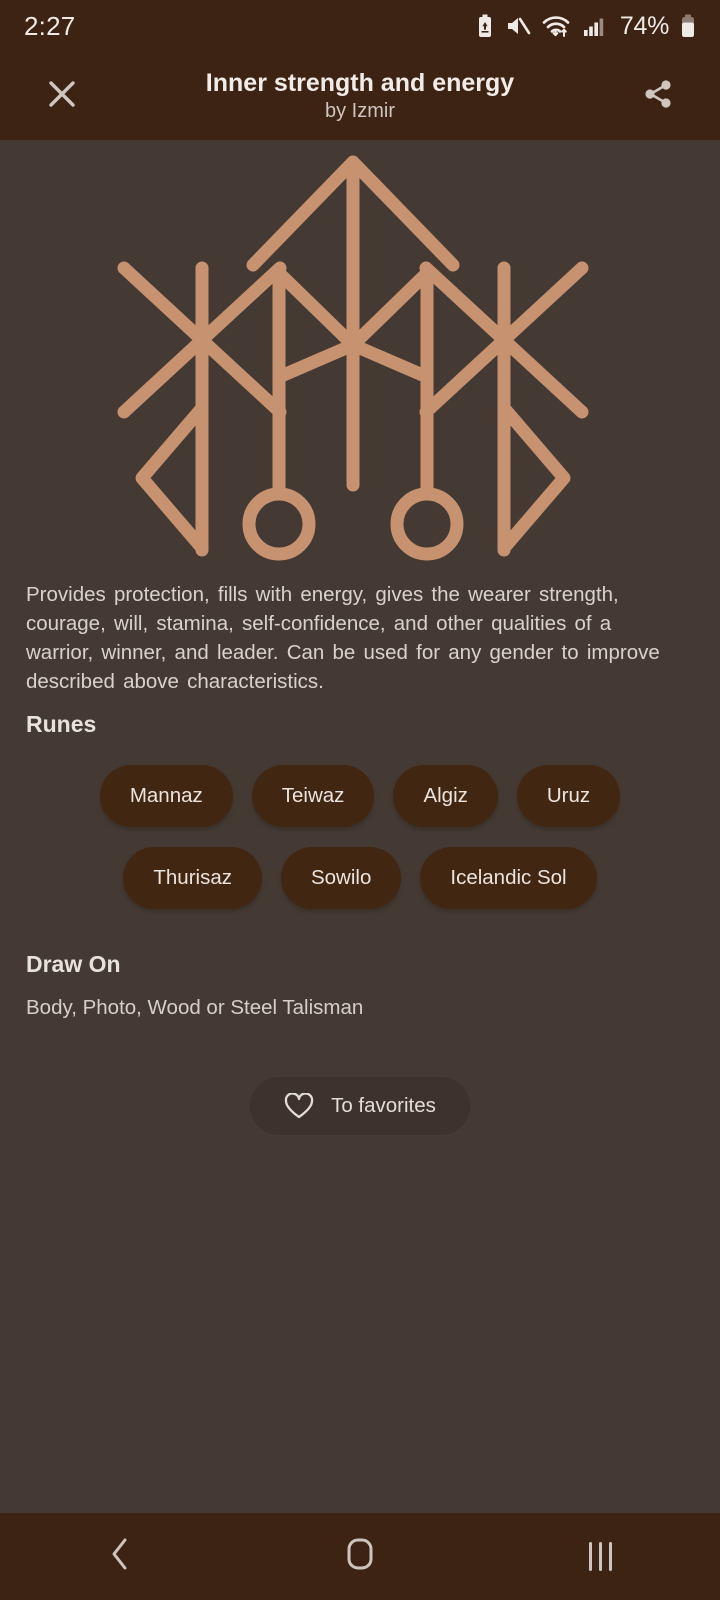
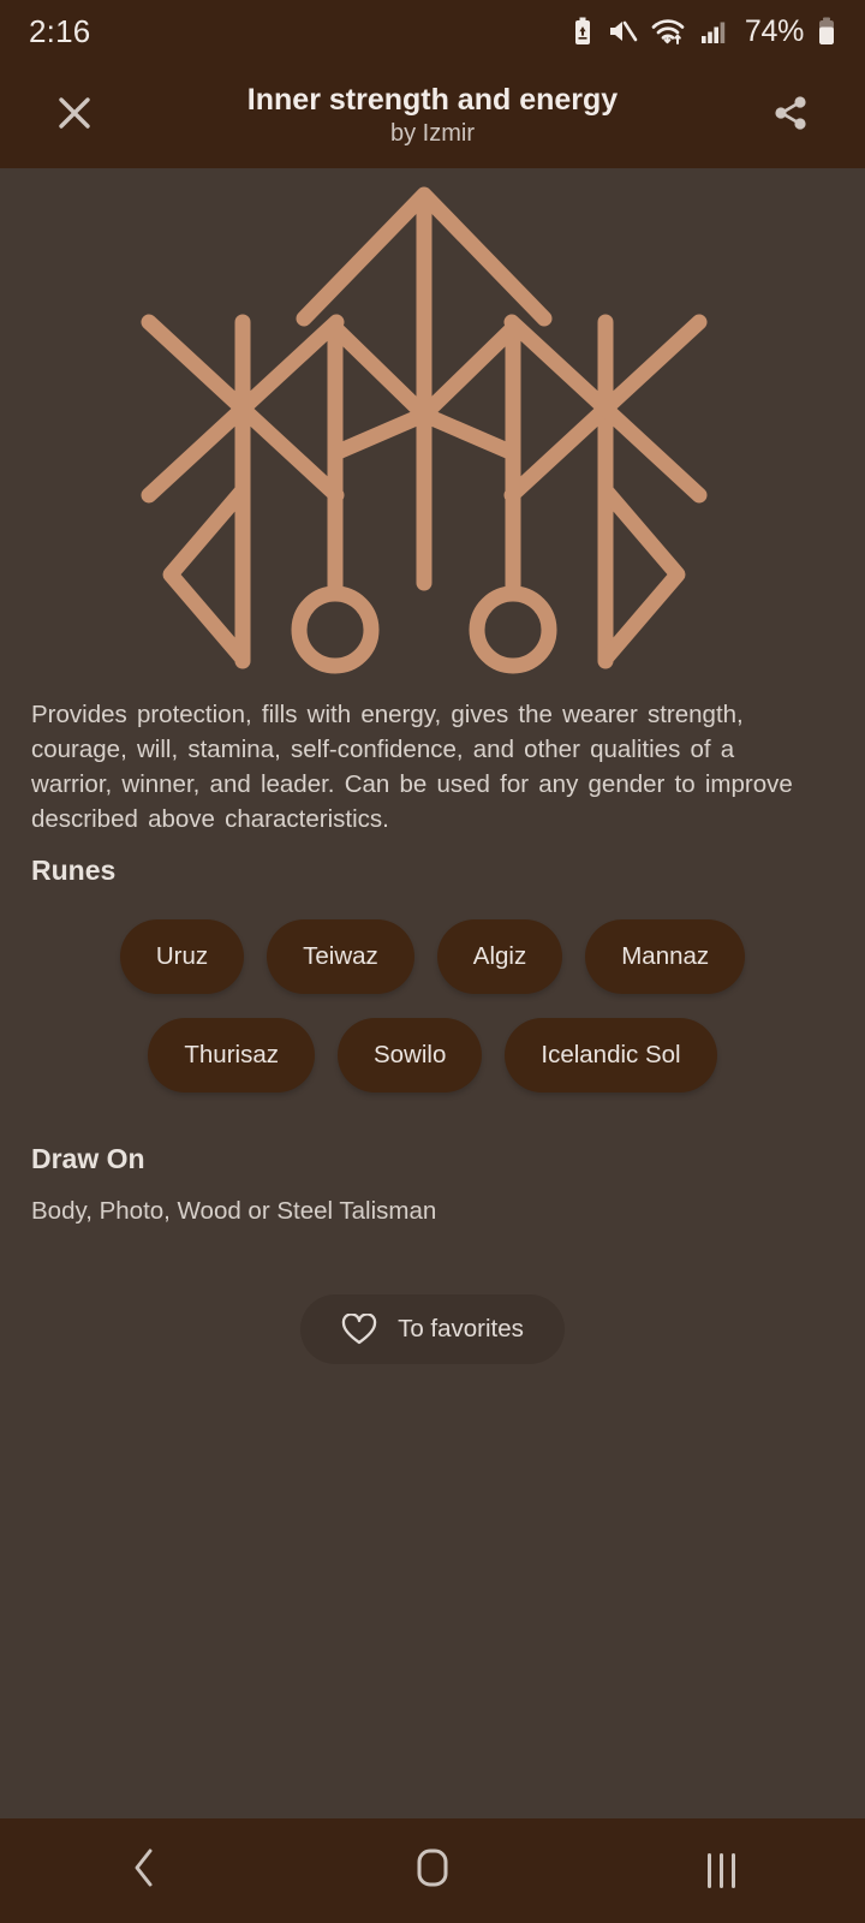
- 2:27
+ 2:16
  74%
  Inner strength and energy
  by Izmir
  Provides protection, fills with energy, gives the wearer strength, courage, will, stamina, self-confidence, and other qualities of a warrior, winner, and leader. Can be used for any gender to improve described above characteristics.
  Runes
- Mannaz
+ Uruz
  Teiwaz
  Algiz
- Uruz
+ Mannaz
  Thurisaz
  Sowilo
  Icelandic Sol
  Draw On
  Body, Photo, Wood or Steel Talisman
  To favorites
